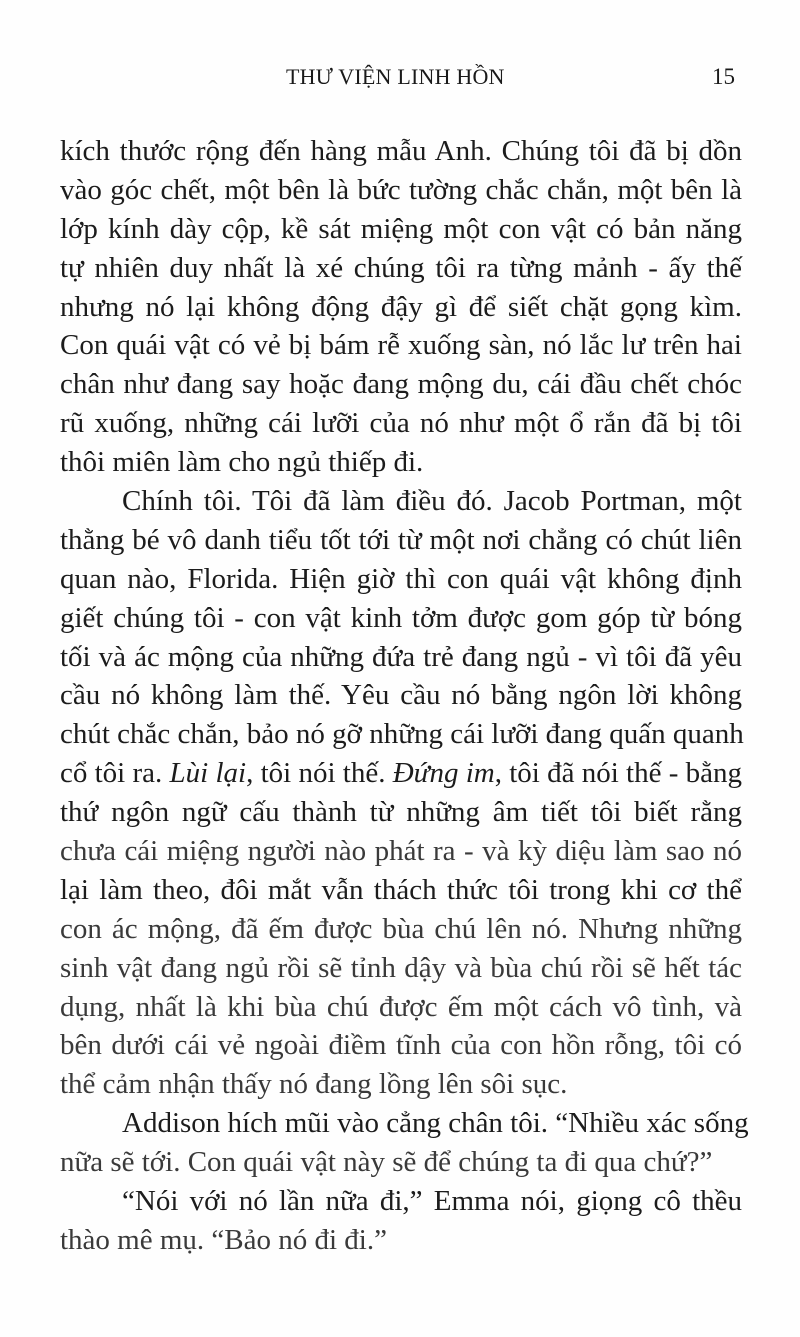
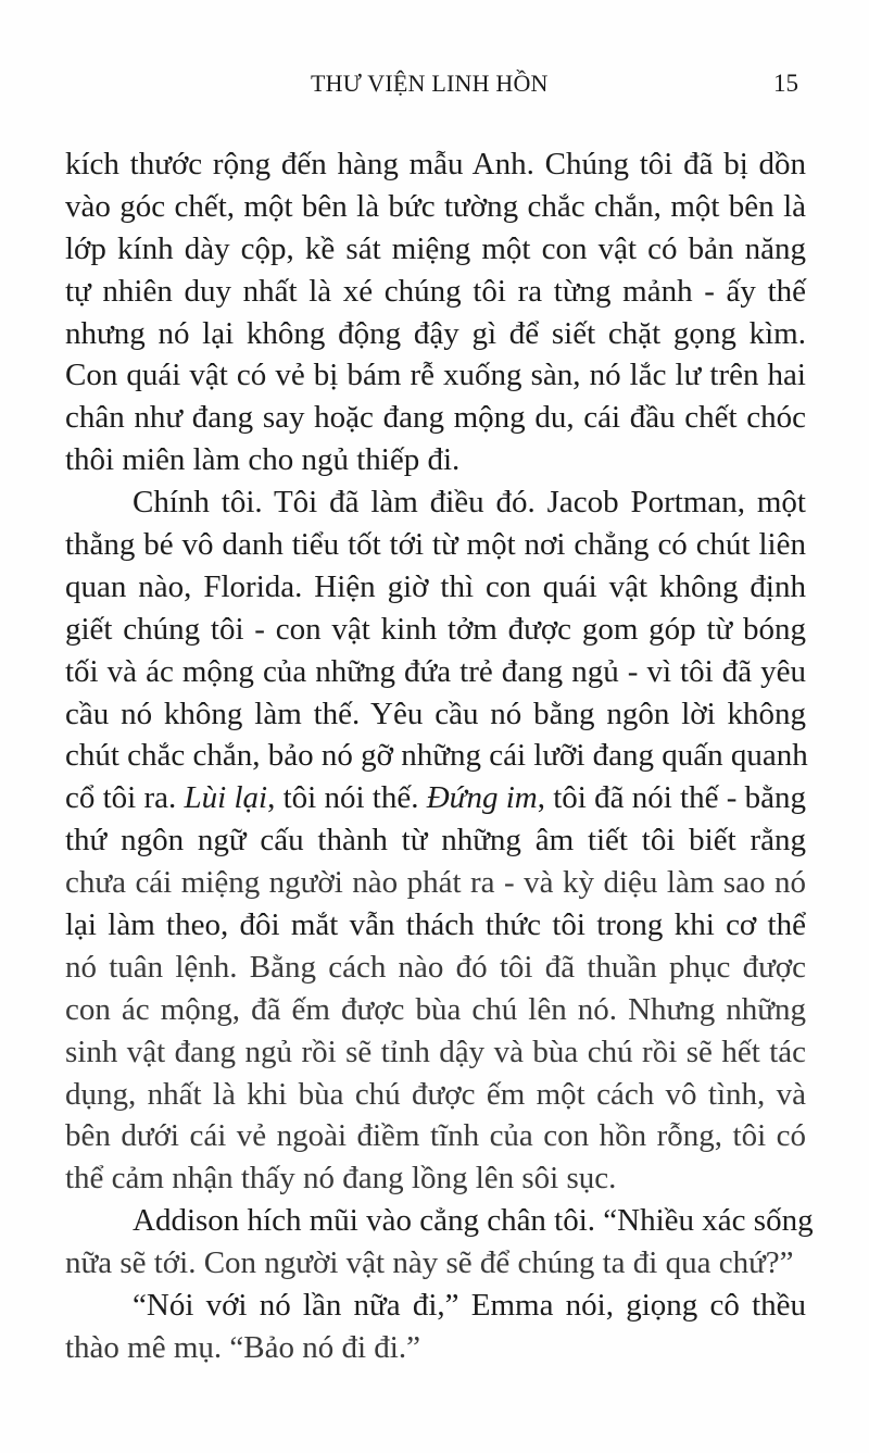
  THƯ VIỆN LINH HỒN
  15
  kích thước rộng đến hàng mẫu Anh. Chúng tôi đã bị dồn
  vào góc chết, một bên là bức tường chắc chắn, một bên là
  lớp kính dày cộp, kề sát miệng một con vật có bản năng
  tự nhiên duy nhất là xé chúng tôi ra từng mảnh - ấy thế
  nhưng nó lại không động đậy gì để siết chặt gọng kìm.
  Con quái vật có vẻ bị bám rễ xuống sàn, nó lắc lư trên hai
  chân như đang say hoặc đang mộng du, cái đầu chết chóc
- rũ xuống, những cái lưỡi của nó như một ổ rắn đã bị tôi
  thôi miên làm cho ngủ thiếp đi.
  Chính tôi. Tôi đã làm điều đó. Jacob Portman, một
  thằng bé vô danh tiểu tốt tới từ một nơi chẳng có chút liên
  quan nào, Florida. Hiện giờ thì con quái vật không định
  giết chúng tôi - con vật kinh tởm được gom góp từ bóng
  tối và ác mộng của những đứa trẻ đang ngủ - vì tôi đã yêu
  cầu nó không làm thế. Yêu cầu nó bằng ngôn lời không
  chút chắc chắn, bảo nó gỡ những cái lưỡi đang quấn quanh
  cổ tôi ra. Lùi lại, tôi nói thế. Đứng im, tôi đã nói thế - bằng
  thứ ngôn ngữ cấu thành từ những âm tiết tôi biết rằng
  chưa cái miệng người nào phát ra - và kỳ diệu làm sao nó
  lại làm theo, đôi mắt vẫn thách thức tôi trong khi cơ thể
+ nó tuân lệnh. Bằng cách nào đó tôi đã thuần phục được
  con ác mộng, đã ếm được bùa chú lên nó. Nhưng những
  sinh vật đang ngủ rồi sẽ tỉnh dậy và bùa chú rồi sẽ hết tác
  dụng, nhất là khi bùa chú được ếm một cách vô tình, và
  bên dưới cái vẻ ngoài điềm tĩnh của con hồn rỗng, tôi có
  thể cảm nhận thấy nó đang lồng lên sôi sục.
  Addison hích mũi vào cẳng chân tôi. “Nhiều xác sống
- nữa sẽ tới. Con quái vật này sẽ để chúng ta đi qua chứ?”
+ nữa sẽ tới. Con người vật này sẽ để chúng ta đi qua chứ?”
  “Nói với nó lần nữa đi,” Emma nói, giọng cô thều
  thào mê mụ. “Bảo nó đi đi.”
